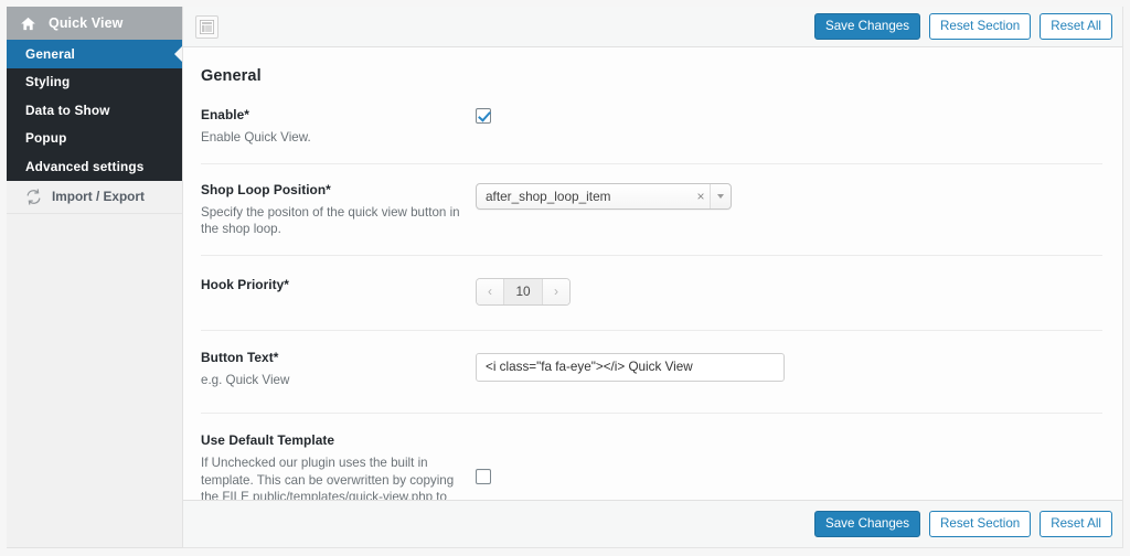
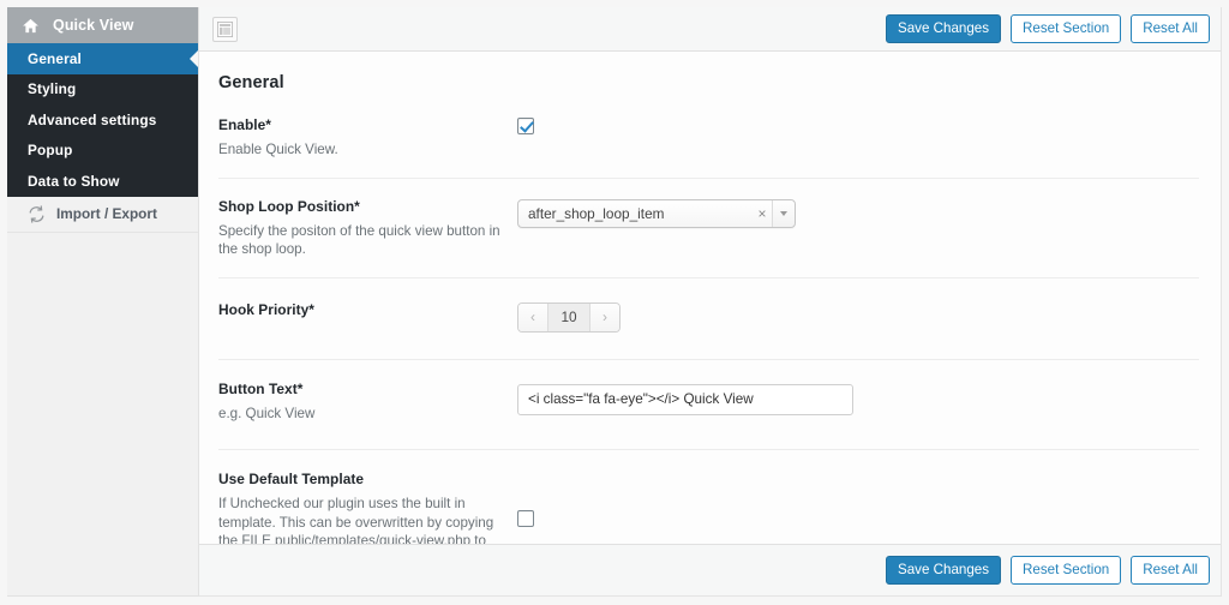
  Quick View
  General
  Styling
- Data to Show
+ Advanced settings
  Popup
- Advanced settings
+ Data to Show
  Import / Export
  Save Changes
  Reset Section
  Reset All
  General
  Enable*
  Enable Quick View.
  Shop Loop Position*
  Specify the positon of the quick view button in the shop loop.
  after_shop_loop_item
  ×
  Hook Priority*
  ‹
  10
  ›
  Button Text*
  e.g. Quick View
  <i class="fa fa-eye"></i> Quick View
  Use Default Template
  If Unchecked our plugin uses the built in template. This can be overwritten by copying the FILE public/templates/quick-view.php to
  Save Changes
  Reset Section
  Reset All
